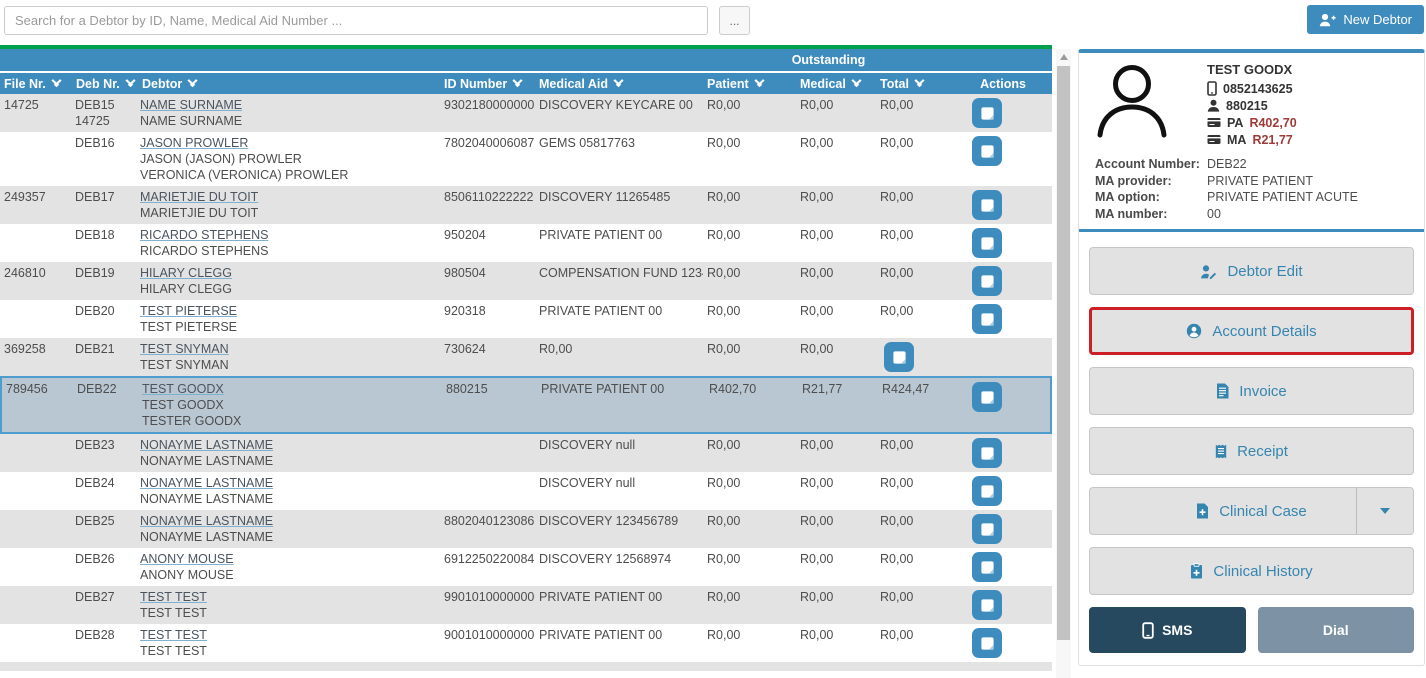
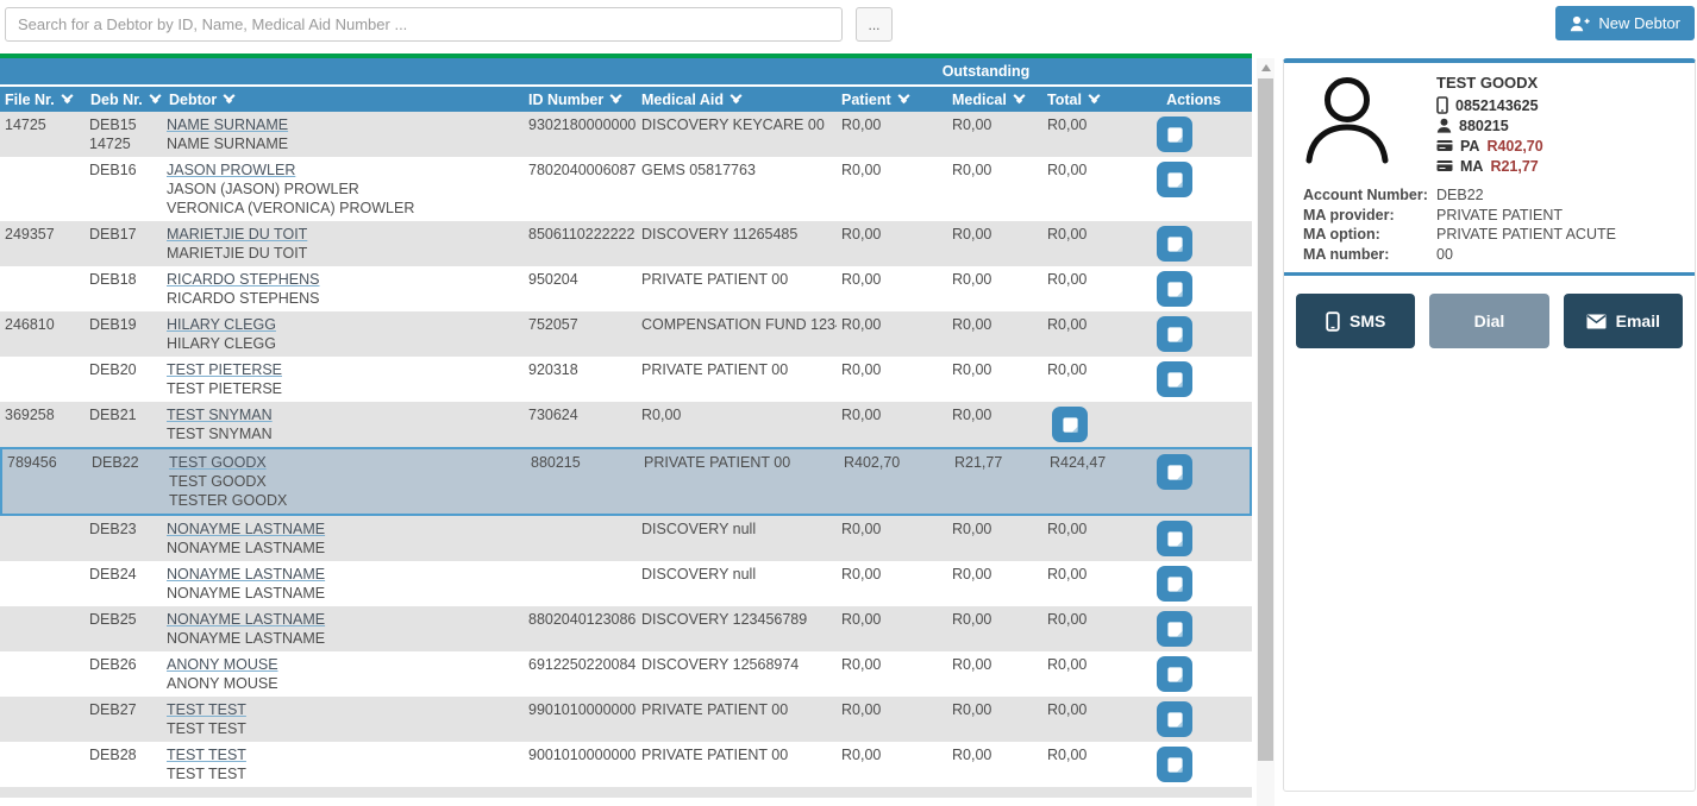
  Search for a Debtor by ID, Name, Medical Aid Number ...
  ...
  New Debtor
  Outstanding
  File Nr.
  Deb Nr.
  Debtor
  ID Number
  Medical Aid
  Patient
  Medical
  Total
  Actions
  14725
  DEB15
  14725
  NAME SURNAME
  NAME SURNAME
  9302180000000
  DISCOVERY KEYCARE 00
  R0,00
  R0,00
  R0,00
  DEB16
  JASON PROWLER
  JASON (JASON) PROWLER
  VERONICA (VERONICA) PROWLER
  7802040006087
  GEMS 05817763
  R0,00
  R0,00
  R0,00
  249357
  DEB17
  MARIETJIE DU TOIT
  MARIETJIE DU TOIT
  8506110222222
  DISCOVERY 11265485
  R0,00
  R0,00
  R0,00
  DEB18
  RICARDO STEPHENS
  RICARDO STEPHENS
  950204
  PRIVATE PATIENT 00
  R0,00
  R0,00
  R0,00
  246810
  DEB19
  HILARY CLEGG
  HILARY CLEGG
- 980504
+ 752057
  COMPENSATION FUND 123
  R0,00
  R0,00
  R0,00
  DEB20
  TEST PIETERSE
  TEST PIETERSE
  920318
  PRIVATE PATIENT 00
  R0,00
  R0,00
  R0,00
  369258
  DEB21
  TEST SNYMAN
  TEST SNYMAN
  730624
  R0,00
  R0,00
  R0,00
  789456
  DEB22
  TEST GOODX
  TEST GOODX
  TESTER GOODX
  880215
  PRIVATE PATIENT 00
  R402,70
  R21,77
  R424,47
  DEB23
  NONAYME LASTNAME
  NONAYME LASTNAME
  DISCOVERY null
  R0,00
  R0,00
  R0,00
  DEB24
  NONAYME LASTNAME
  NONAYME LASTNAME
  DISCOVERY null
  R0,00
  R0,00
  R0,00
  DEB25
  NONAYME LASTNAME
  NONAYME LASTNAME
  8802040123086
  DISCOVERY 123456789
  R0,00
  R0,00
  R0,00
  DEB26
  ANONY MOUSE
  ANONY MOUSE
  6912250220084
  DISCOVERY 12568974
  R0,00
  R0,00
  R0,00
  DEB27
  TEST TEST
  TEST TEST
  9901010000000
  PRIVATE PATIENT 00
  R0,00
  R0,00
  R0,00
  DEB28
  TEST TEST
  TEST TEST
  9001010000000
  PRIVATE PATIENT 00
  R0,00
  R0,00
  R0,00
  TEST GOODX
  0852143625
  880215
  PA
  R402,70
  MA
  R21,77
  Account Number:
  DEB22
  MA provider:
  PRIVATE PATIENT
  MA option:
  PRIVATE PATIENT ACUTE
  MA number:
  00
- Debtor Edit
- Account Details
- Invoice
- Receipt
- Clinical Case
- Clinical History
  SMS
  Dial
+ Email
